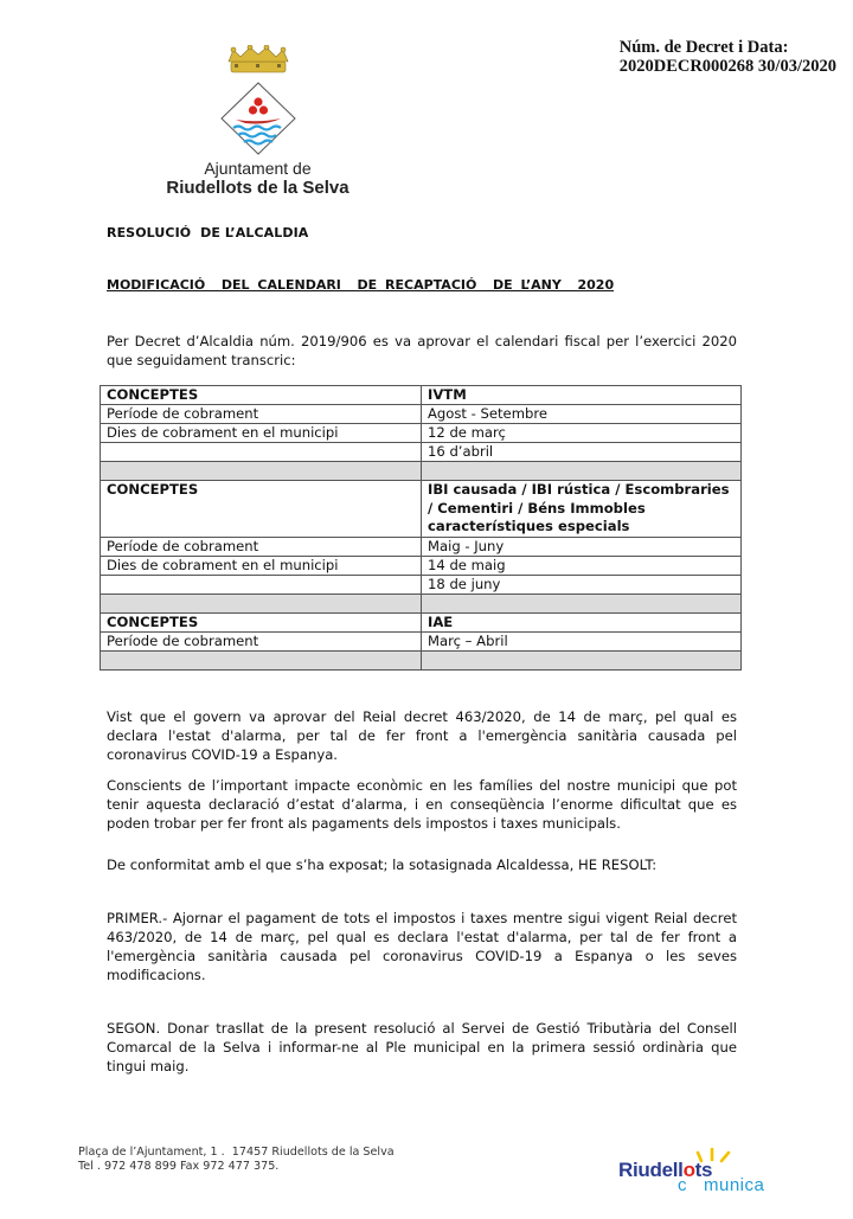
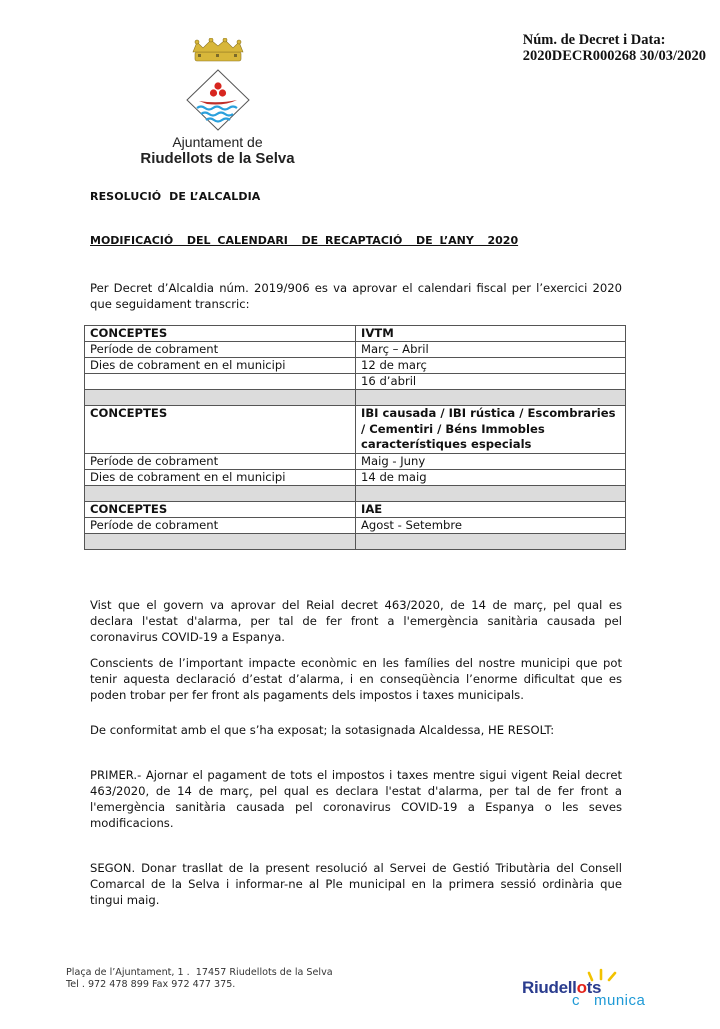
  Ajuntament de
  Riudellots de la Selva
  Núm. de Decret i Data:
  2020DECR000268 30/03/2020
  RESOLUCIÓ DE L’ALCALDIA
  MODIFICACIÓ DEL CALENDARI DE RECAPTACIÓ DE L’ANY 2020
  Per Decret d’Alcaldia núm. 2019/906 es va aprovar el calendari fiscal per l’exercici 2020 que seguidament transcric:
  CONCEPTES	IVTM
- Període de cobrament	Agost - Setembre
+ Període de cobrament	Març – Abril
  Dies de cobrament en el municipi	12 de març
  	16 d’abril
  CONCEPTES	IBI causada / IBI rústica / Escombraries / Cementiri / Béns Immobles característiques especials
  Període de cobrament	Maig - Juny
  Dies de cobrament en el municipi	14 de maig
- 	18 de juny
  CONCEPTES	IAE
- Període de cobrament	Març – Abril
+ Període de cobrament	Agost - Setembre
  Vist que el govern va aprovar del Reial decret 463/2020, de 14 de març, pel qual es declara l'estat d'alarma, per tal de fer front a l'emergència sanitària causada pel coronavirus COVID-19 a Espanya.
  Conscients de l’important impacte econòmic en les famílies del nostre municipi que pot tenir aquesta declaració d’estat d’alarma, i en conseqüència l’enorme dificultat que es poden trobar per fer front als pagaments dels impostos i taxes municipals.
  De conformitat amb el que s’ha exposat; la sotasignada Alcaldessa, HE RESOLT:
  PRIMER.- Ajornar el pagament de tots el impostos i taxes mentre sigui vigent Reial decret 463/2020, de 14 de març, pel qual es declara l'estat d'alarma, per tal de fer front a l'emergència sanitària causada pel coronavirus COVID-19 a Espanya o les seves modificacions.
  SEGON. Donar trasllat de la present resolució al Servei de Gestió Tributària del Consell Comarcal de la Selva i informar-ne al Ple municipal en la primera sessió ordinària que tingui maig.
  Plaça de l’Ajuntament, 1 . 17457 Riudellots de la Selva
  Tel . 972 478 899 Fax 972 477 375.
  Riudellots
  c munica
